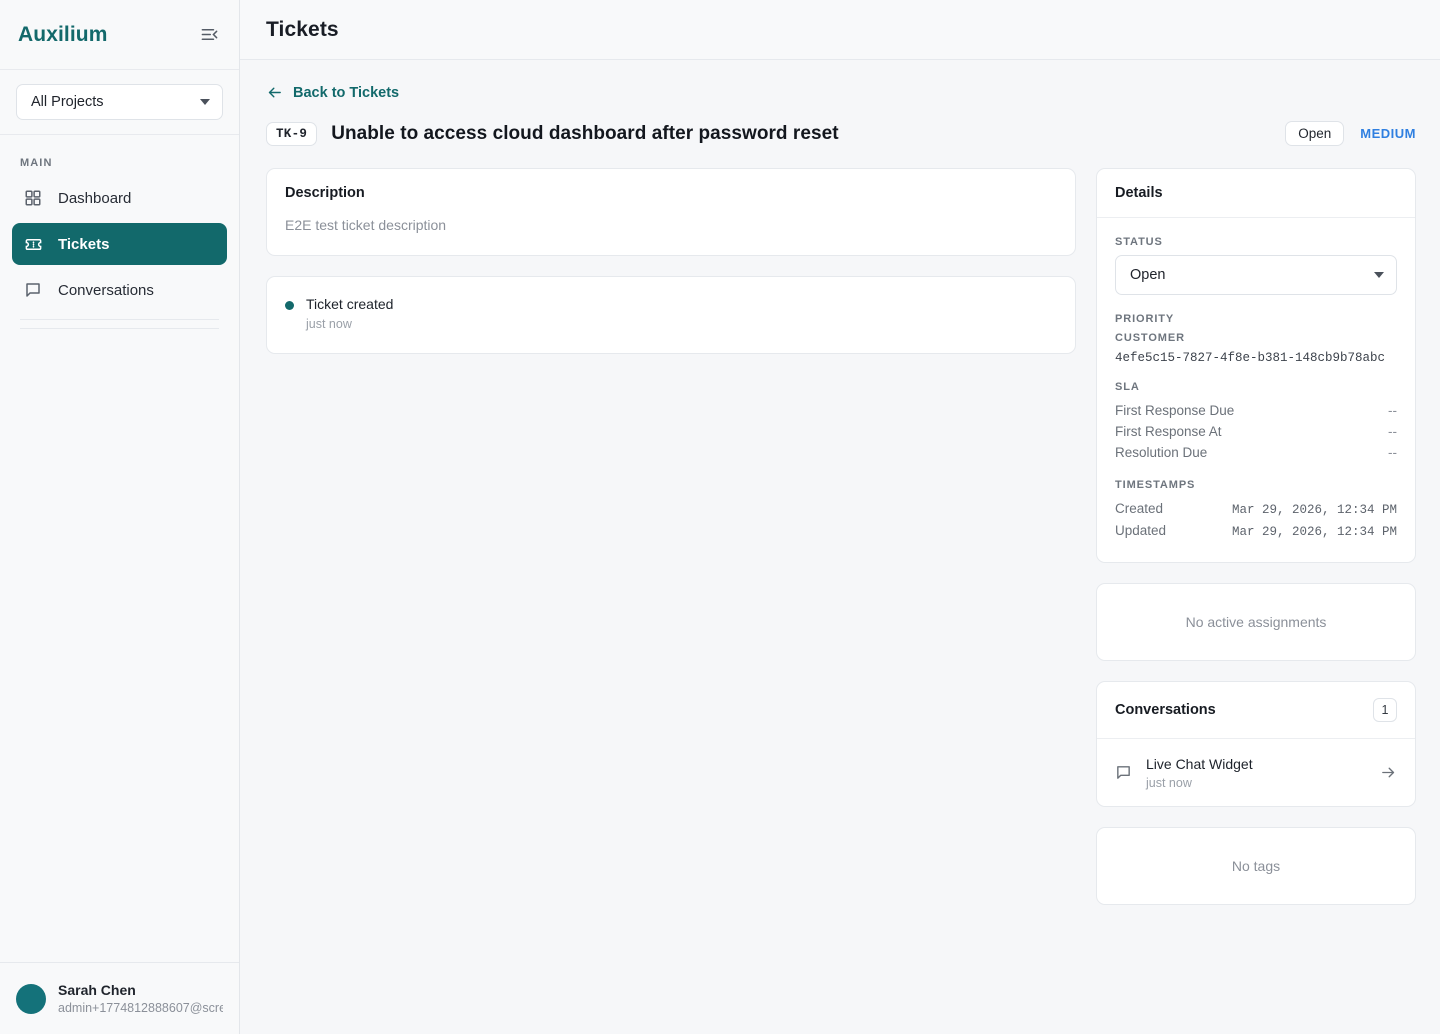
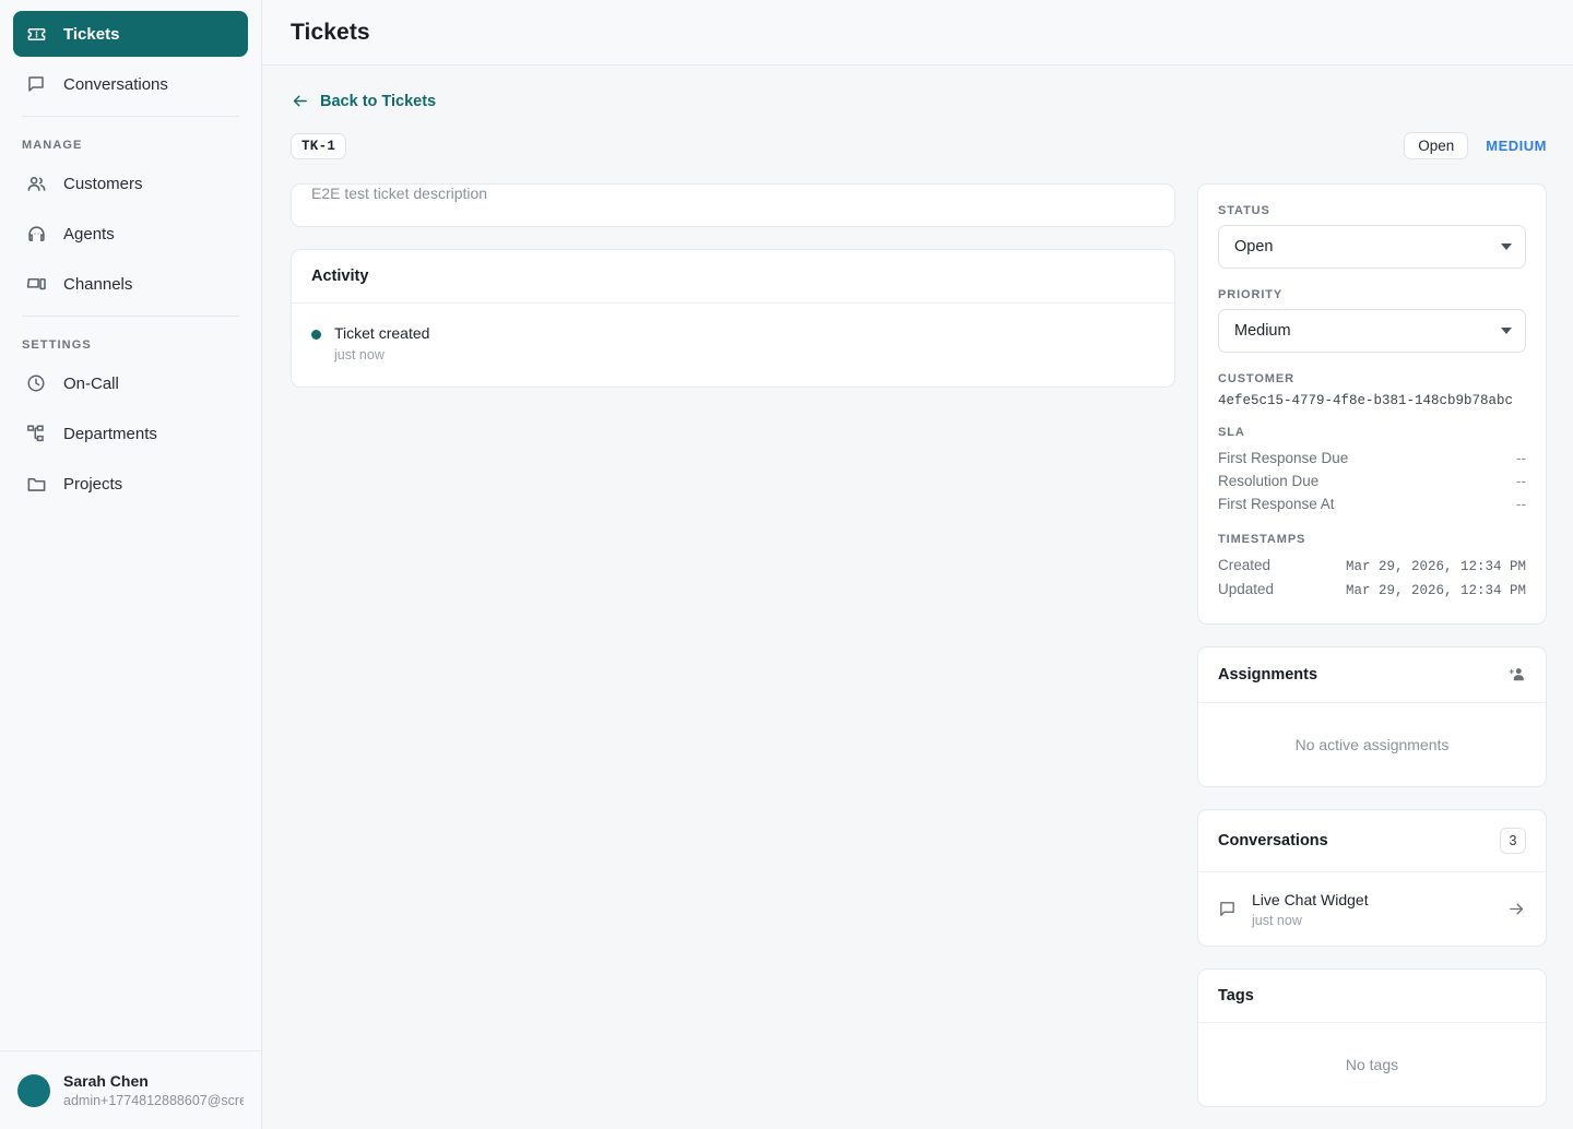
- Auxilium
- All Projects
- MAIN
- Dashboard
  Tickets
  Conversations
+ MANAGE
+ Customers
+ Agents
+ Channels
+ SETTINGS
+ On-Call
+ Departments
+ Projects
  Sarah Chen
  admin+1774812888607@scre
  Tickets
  Back to Tickets
- TK-9
+ TK-1
- Unable to access cloud dashboard after password reset
  Open
  MEDIUM
- Description
  E2E test ticket description
+ Activity
  Ticket created
  just now
- Details
  STATUS
  Open
  PRIORITY
+ Medium
  CUSTOMER
- 4efe5c15-7827-4f8e-b381-148cb9b78abc
+ 4efe5c15-4779-4f8e-b381-148cb9b78abc
  SLA
  First Response Due
  --
- First Response At
+ Resolution Due
  --
- Resolution Due
+ First Response At
  --
  TIMESTAMPS
  Created
  Mar 29, 2026, 12:34 PM
  Updated
  Mar 29, 2026, 12:34 PM
+ Assignments
  No active assignments
  Conversations
- 1
+ 3
  Live Chat Widget
  just now
+ Tags
  No tags
